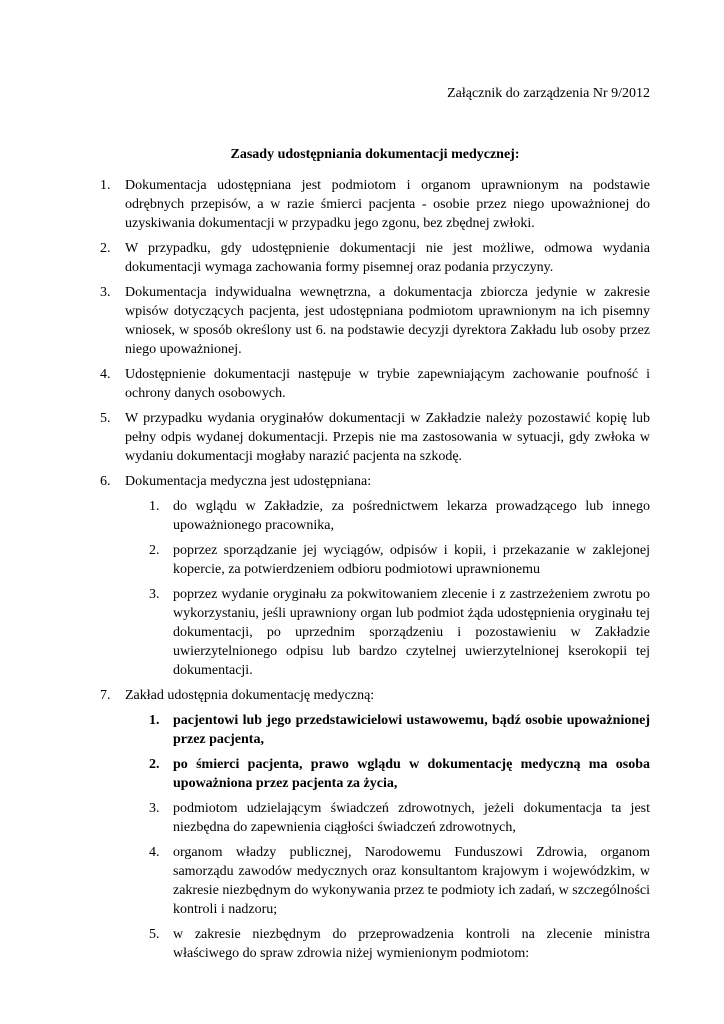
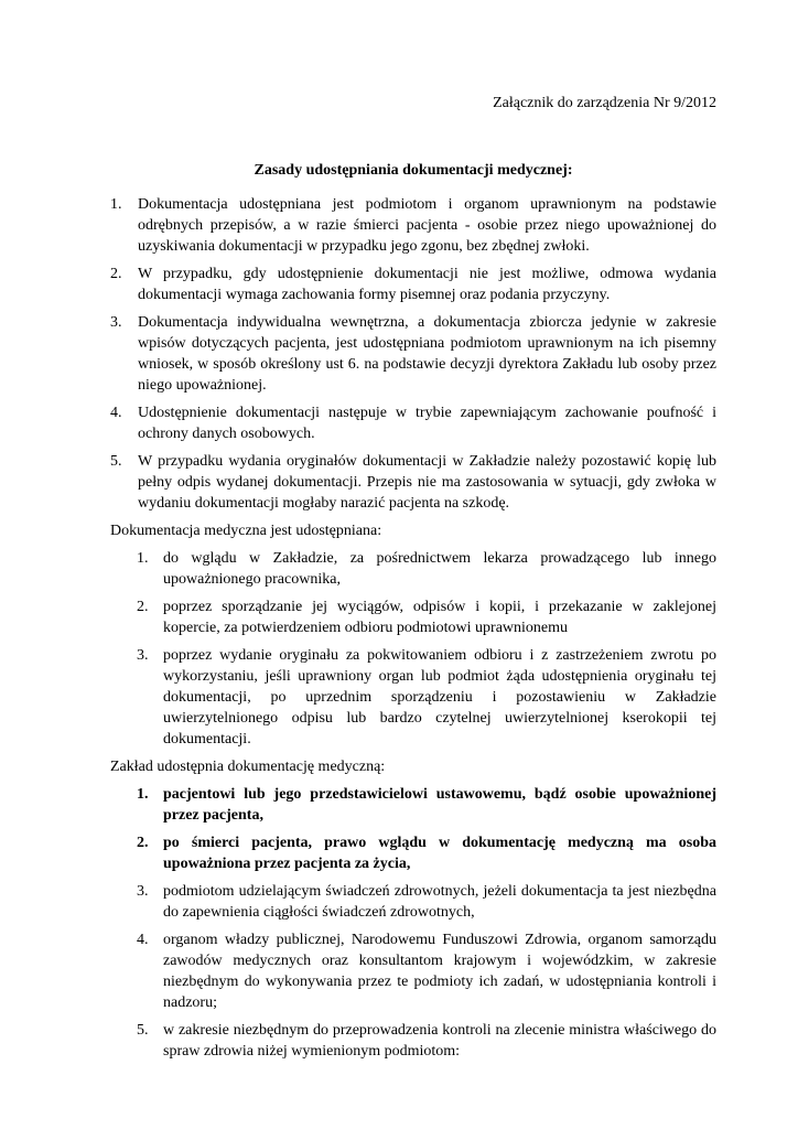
  Załącznik do zarządzenia Nr 9/2012
  Zasady udostępniania dokumentacji medycznej:
  1.
  Dokumentacja udostępniana jest podmiotom i organom uprawnionym na podstawie odrębnych przepisów, a w razie śmierci pacjenta - osobie przez niego upoważnionej do uzyskiwania dokumentacji w przypadku jego zgonu, bez zbędnej zwłoki.
  2.
  W przypadku, gdy udostępnienie dokumentacji nie jest możliwe, odmowa wydania dokumentacji wymaga zachowania formy pisemnej oraz podania przyczyny.
  3.
  Dokumentacja indywidualna wewnętrzna, a dokumentacja zbiorcza jedynie w zakresie wpisów dotyczących pacjenta, jest udostępniana podmiotom uprawnionym na ich pisemny wniosek, w sposób określony ust 6. na podstawie decyzji dyrektora Zakładu lub osoby przez niego upoważnionej.
  4.
  Udostępnienie dokumentacji następuje w trybie zapewniającym zachowanie poufność i ochrony danych osobowych.
  5.
  W przypadku wydania oryginałów dokumentacji w Zakładzie należy pozostawić kopię lub pełny odpis wydanej dokumentacji. Przepis nie ma zastosowania w sytuacji, gdy zwłoka w wydaniu dokumentacji mogłaby narazić pacjenta na szkodę.
- 6.
  Dokumentacja medyczna jest udostępniana:
  1.
  do wglądu w Zakładzie, za pośrednictwem lekarza prowadzącego lub innego upoważnionego pracownika,
  2.
  poprzez sporządzanie jej wyciągów, odpisów i kopii, i przekazanie w zaklejonej kopercie, za potwierdzeniem odbioru podmiotowi uprawnionemu
  3.
- poprzez wydanie oryginału za pokwitowaniem zlecenie i z zastrzeżeniem zwrotu po wykorzystaniu, jeśli uprawniony organ lub podmiot żąda udostępnienia oryginału tej dokumentacji, po uprzednim sporządzeniu i pozostawieniu w Zakładzie uwierzytelnionego odpisu lub bardzo czytelnej uwierzytelnionej kserokopii tej dokumentacji.
+ poprzez wydanie oryginału za pokwitowaniem odbioru i z zastrzeżeniem zwrotu po wykorzystaniu, jeśli uprawniony organ lub podmiot żąda udostępnienia oryginału tej dokumentacji, po uprzednim sporządzeniu i pozostawieniu w Zakładzie uwierzytelnionego odpisu lub bardzo czytelnej uwierzytelnionej kserokopii tej dokumentacji.
- 7.
  Zakład udostępnia dokumentację medyczną:
  1.
  pacjentowi lub jego przedstawicielowi ustawowemu, bądź osobie upoważnionej przez pacjenta,
  2.
  po śmierci pacjenta, prawo wglądu w dokumentację medyczną ma osoba upoważniona przez pacjenta za życia,
  3.
  podmiotom udzielającym świadczeń zdrowotnych, jeżeli dokumentacja ta jest niezbędna do zapewnienia ciągłości świadczeń zdrowotnych,
  4.
- organom władzy publicznej, Narodowemu Funduszowi Zdrowia, organom samorządu zawodów medycznych oraz konsultantom krajowym i wojewódzkim, w zakresie niezbędnym do wykonywania przez te podmioty ich zadań, w szczególności kontroli i nadzoru;
+ organom władzy publicznej, Narodowemu Funduszowi Zdrowia, organom samorządu zawodów medycznych oraz konsultantom krajowym i wojewódzkim, w zakresie niezbędnym do wykonywania przez te podmioty ich zadań, w udostępniania kontroli i nadzoru;
  5.
  w zakresie niezbędnym do przeprowadzenia kontroli na zlecenie ministra właściwego do spraw zdrowia niżej wymienionym podmiotom:
